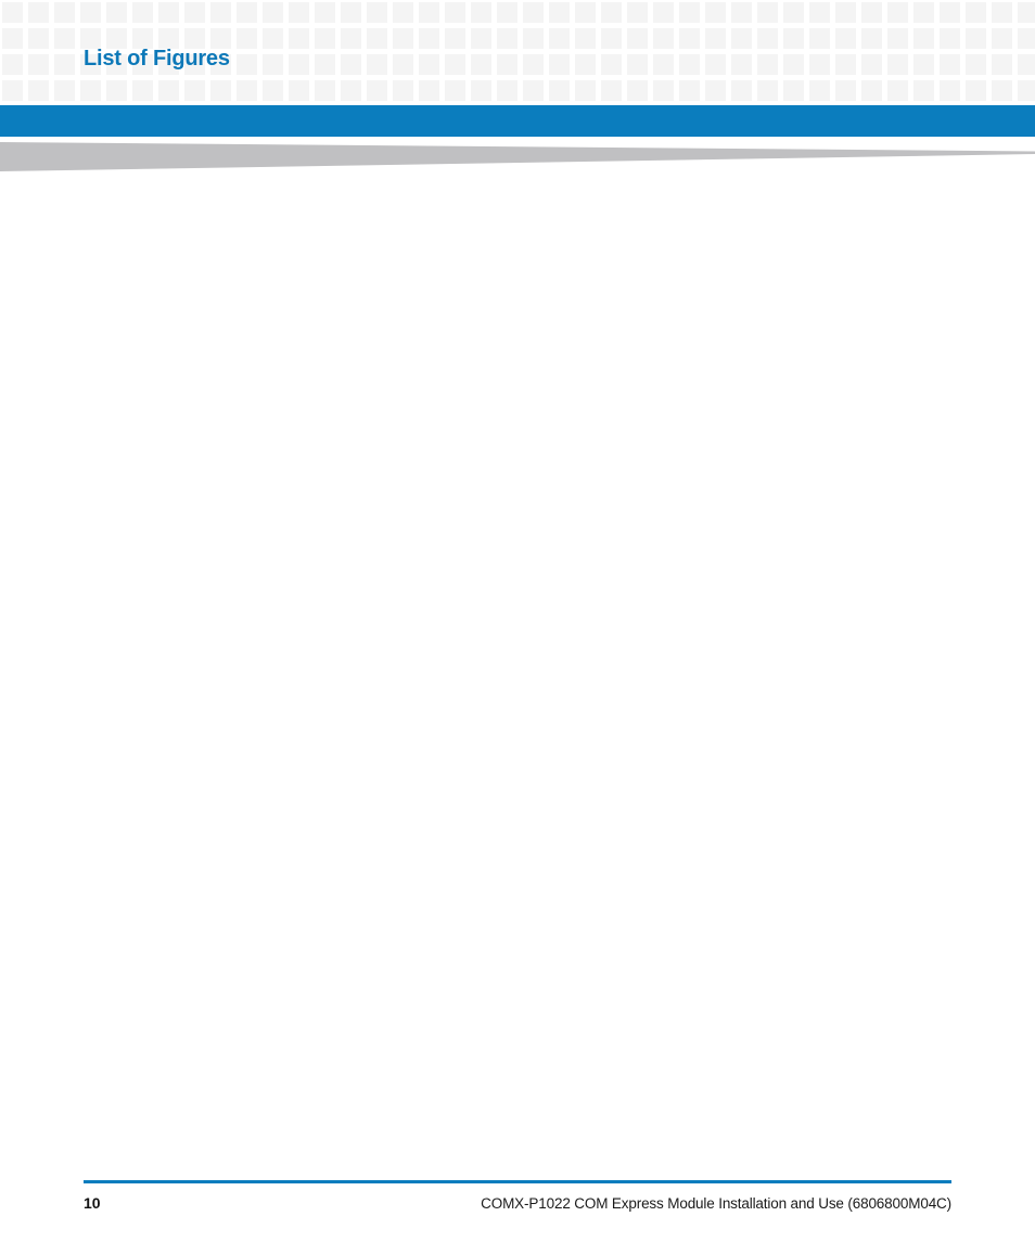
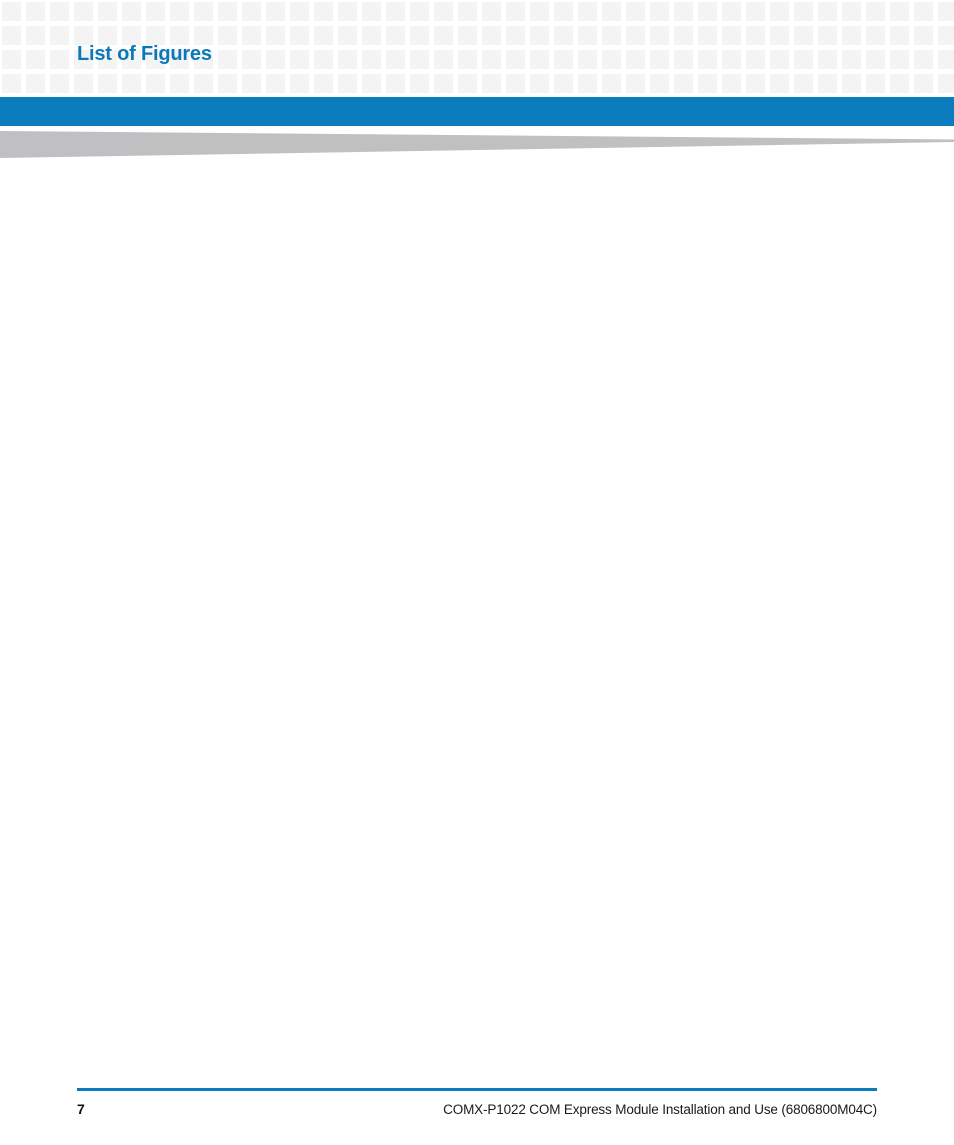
  List of Figures
- 10
+ 7
  COMX-P1022 COM Express Module Installation and Use (6806800M04C)
